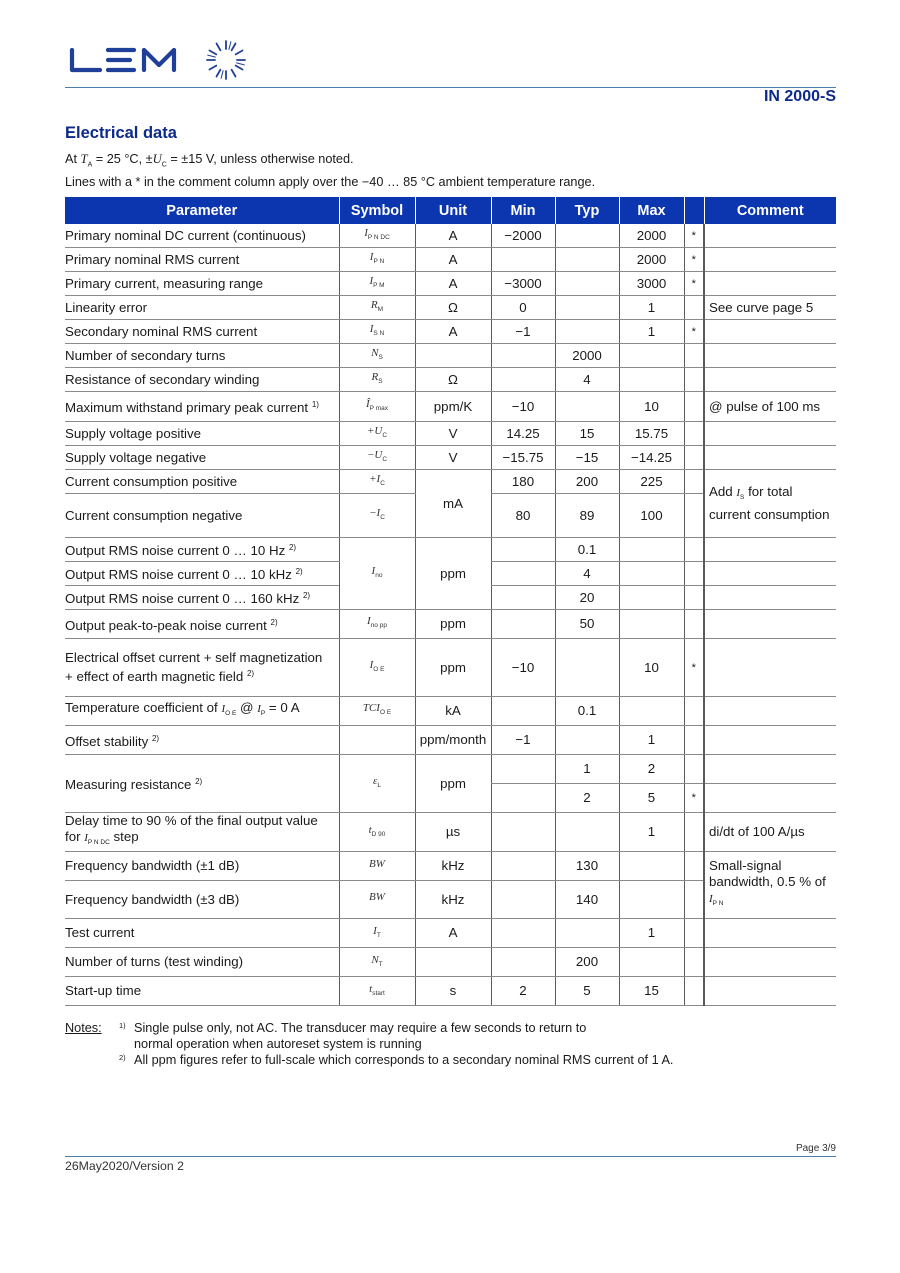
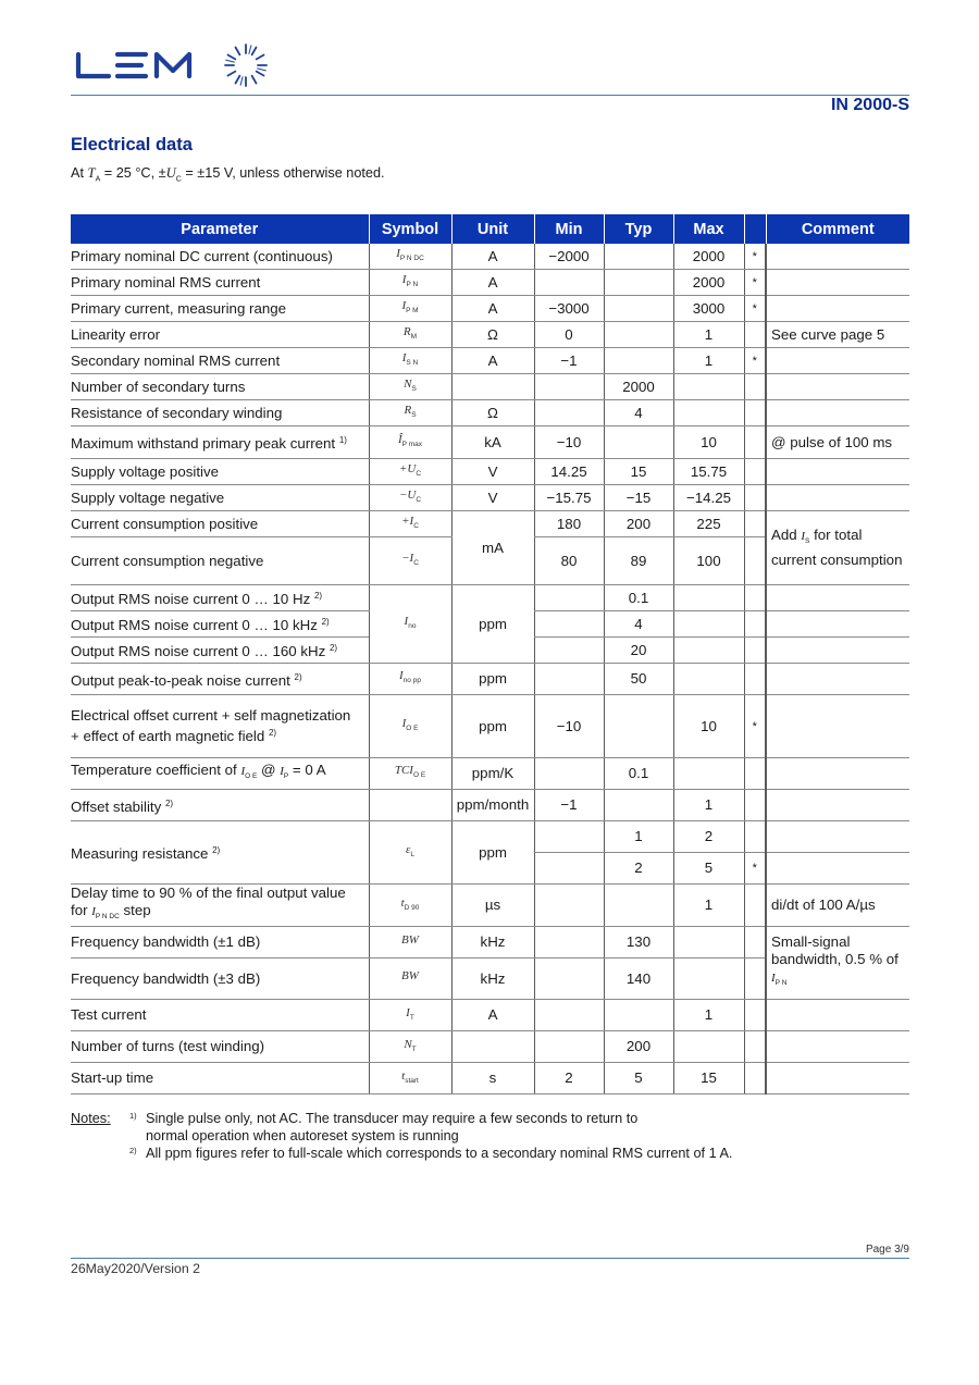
  IN 2000-S
  Electrical data
  At T = 25 °C, ±U = ±15 V, unless otherwise noted.
- Lines with a * in the comment column apply over the −40 … 85 °C ambient temperature range.
  Parameter	Symbol	Unit	Min	Typ	Max		Comment
  Primary nominal DC current (continuous)	I	A	−2000		2000	*
  Primary nominal RMS current	I	A			2000	*
  Primary current, measuring range	I	A	−3000		3000	*
  Linearity error	R	Ω	0		1		See curve page 5
  Secondary nominal RMS current	I	A	−1		1	*
  Number of secondary turns	N			2000
  Resistance of secondary winding	R	Ω		4
- Maximum withstand primary peak current 1)	Î	ppm/K	−10		10		@ pulse of 100 ms
+ Maximum withstand primary peak current 1)	Î	kA	−10		10		@ pulse of 100 ms
  Supply voltage positive	+U	V	14.25	15	15.75
  Supply voltage negative	−U	V	−15.75	−15	−14.25
  Current consumption positive	+I	mA	180	200	225		Add I for total current consumption
  Current consumption negative	−I	80	89	100
  Output RMS noise current 0 … 10 Hz 2)	I	ppm		0.1
  Output RMS noise current 0 … 10 kHz 2)		4
  Output RMS noise current 0 … 160 kHz 2)		20
  Output peak-to-peak noise current 2)	I	ppm		50
  Electrical offset current + self magnetization+ effect of earth magnetic field 2)	I	ppm	−10		10	*
- Temperature coefficient of I @ I = 0 A	TCI	kA		0.1
+ Temperature coefficient of I @ I = 0 A	TCI	ppm/K		0.1
  Offset stability 2)		ppm/month	−1		1
  Measuring resistance 2)	ε	ppm		1	2
  	2	5	*
  Delay time to 90 % of the final output valuefor I step	t	µs			1		di/dt of 100 A/µs
  Frequency bandwidth (±1 dB)	BW	kHz		130			Small-signal bandwidth, 0.5 % of I
  Frequency bandwidth (±3 dB)	BW	kHz		140
  Test current	I	A			1
  Number of turns (test winding)	N			200
  Start-up time	t	s	2	5	15
  Notes:
  1)
  Single pulse only, not AC. The transducer may require a few seconds to return to
  normal operation when autoreset system is running
  2)
  All ppm figures refer to full-scale which corresponds to a secondary nominal RMS current of 1 A.
  Page 3/9
  26May2020/Version 2
